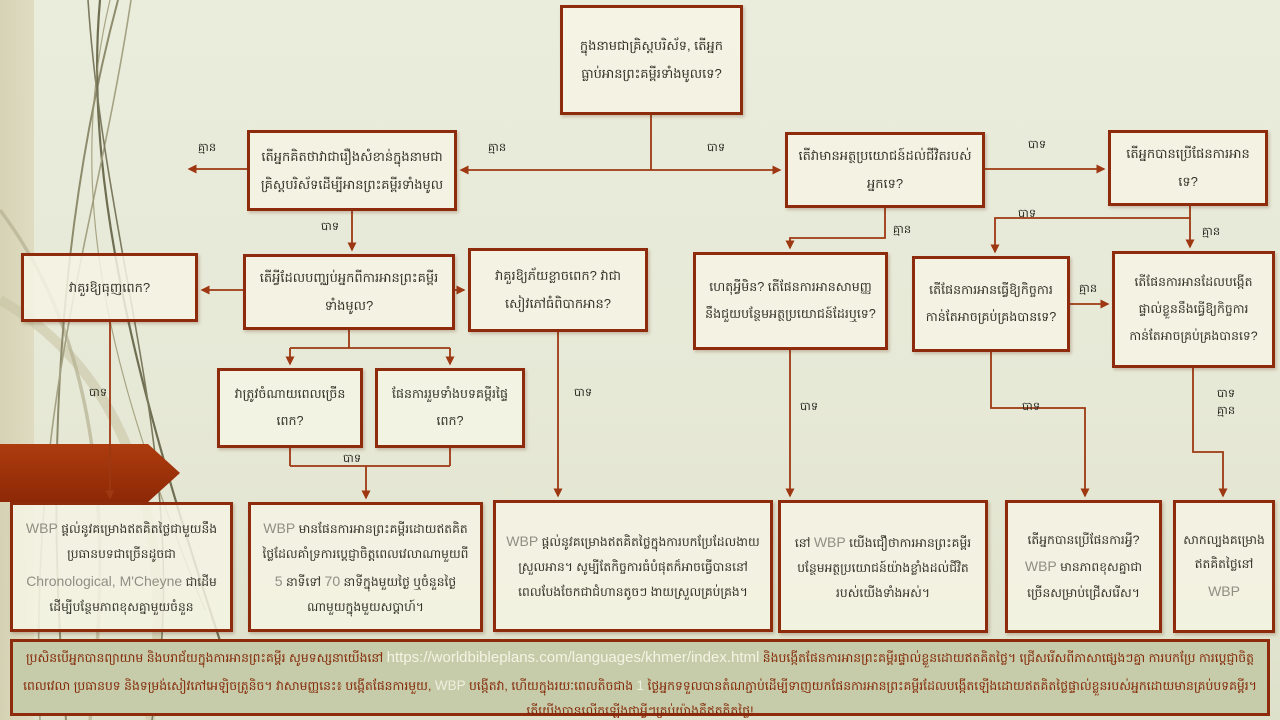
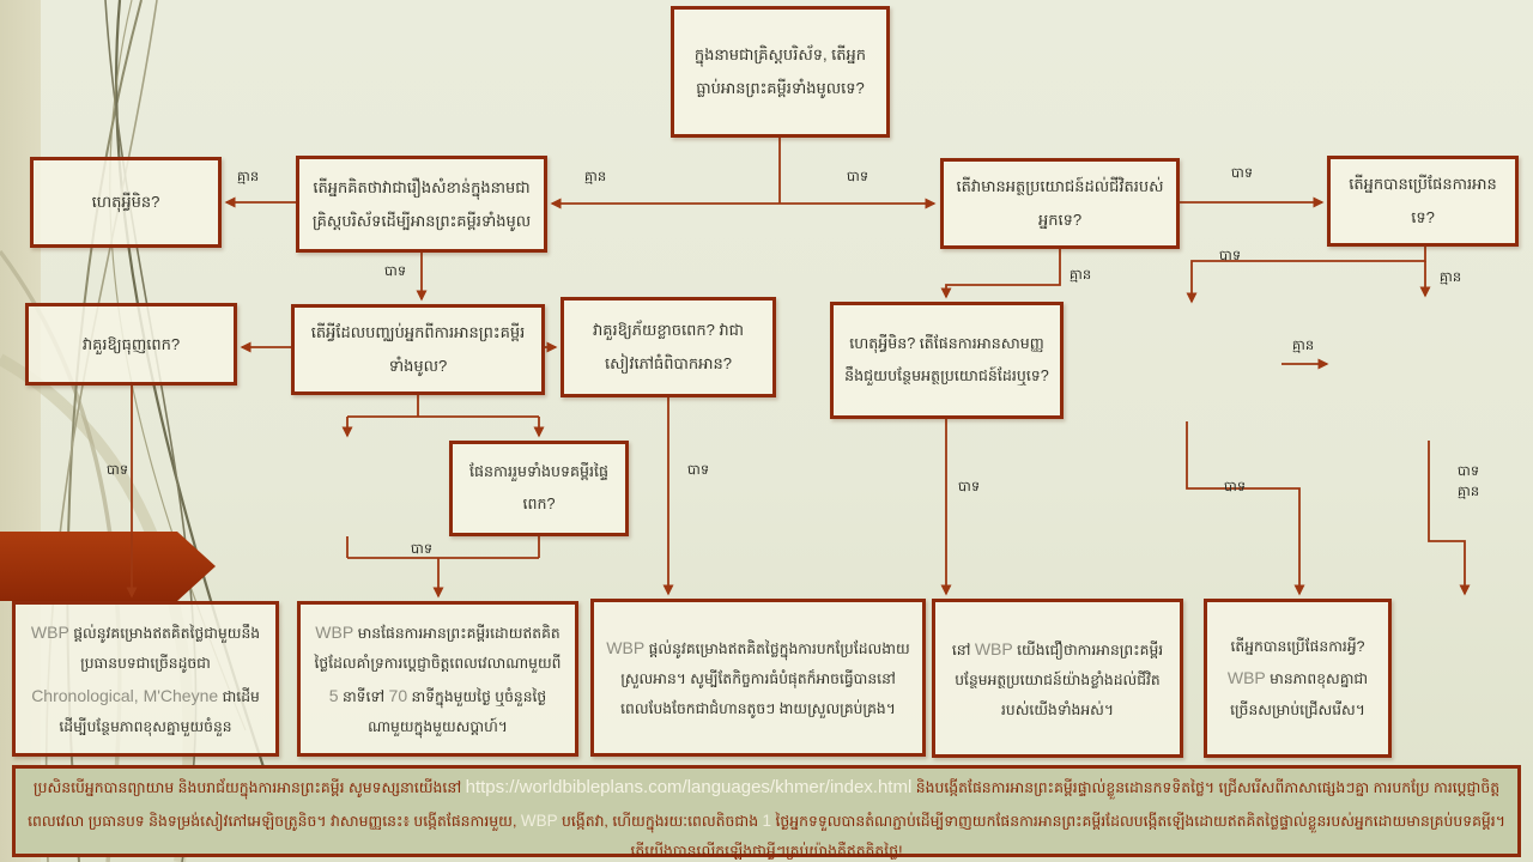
  ក្នុងនាមជាគ្រិស្ដបរិស័ទ, តើអ្នកធ្លាប់អានព្រះគម្ពីរទាំងមូលទេ?
+ ហេតុអ្វីមិន?
  តើអ្នកគិតថាវាជារឿងសំខាន់ក្នុងនាមជាគ្រិស្ដបរិស័ទដើម្បីអានព្រះគម្ពីរទាំងមូល
  តើវាមានអត្ថប្រយោជន៍ដល់ជីវិតរបស់អ្នកទេ?
  តើអ្នកបានប្រើផែនការអានទេ?
  តើអ្វីដែលបញ្ឈប់អ្នកពីការអានព្រះគម្ពីរទាំងមូល?
  វាគួរឱ្យធុញពេក?
  វាគួរឱ្យភ័យខ្លាចពេក? វាជាសៀវភៅធំពិបាកអាន?
  ហេតុអ្វីមិន? តើផែនការអានសាមញ្ញនឹងជួយបន្ថែមអត្ថប្រយោជន៍ដែរឬទេ?
- តើផែនការអានធ្វើឱ្យកិច្ចការកាន់តែអាចគ្រប់គ្រងបានទេ?
- តើផែនការអានដែលបង្កើតផ្ទាល់ខ្លួននឹងធ្វើឱ្យកិច្ចការកាន់តែអាចគ្រប់គ្រងបានទេ?
- វាត្រូវចំណាយពេលច្រើនពេក?
  ផែនការរួមទាំងបទគម្ពីរផ្ទៃពេក?
  WBP ផ្តល់នូវគម្រោងឥតគិតថ្លៃជាមួយនឹងប្រធានបទជាច្រើនដូចជា Chronological, M'Cheyne ជាដើម ដើម្បីបន្ថែមភាពខុសគ្នាមួយចំនួន
  WBP មានផែនការអានព្រះគម្ពីរដោយឥតគិតថ្លៃដែលគាំទ្រការប្តេជ្ញាចិត្តពេលវេលាណាមួយពី 5 នាទីទៅ 70 នាទីក្នុងមួយថ្ងៃ ឬចំនួនថ្ងៃណាមួយក្នុងមួយសប្តាហ៍។
  WBP ផ្តល់នូវគម្រោងឥតគិតថ្លៃក្នុងការបកប្រែដែលងាយស្រួលអាន។ សូម្បីតែកិច្ចការធំបំផុតក៏អាចធ្វើបាននៅពេលបែងចែកជាជំហានតូចៗ ងាយស្រួលគ្រប់គ្រង។
  នៅ WBP យើងជឿថាការអានព្រះគម្ពីរបន្ថែមអត្ថប្រយោជន៍យ៉ាងខ្លាំងដល់ជីវិតរបស់យើងទាំងអស់។
  តើអ្នកបានប្រើផែនការអ្វី? WBP មានភាពខុសគ្នាជាច្រើនសម្រាប់ជ្រើសរើស។
- សាកល្បងគម្រោងឥតគិតថ្លៃនៅ WBP
  គ្មាន
  គ្មាន
  បាទ
  បាទ
  បាទ
  គ្មាន
  បាទ
  គ្មាន
  គ្មាន
  បាទ
  បាទ
  បាទ
  បាទ
  បាទ
  បាទ
  គ្មាន
- ប្រសិនបើអ្នកបានព្យាយាម និងបរាជ័យក្នុងការអានព្រះគម្ពីរ សូមទស្សនាយើងនៅ https://worldbibleplans.com/languages/khmer/index.html និងបង្កើតផែនការអានព្រះគម្ពីរផ្ទាល់ខ្លួនដោយឥតគិតថ្លៃ។ ជ្រើសរើសពីភាសាផ្សេងៗគ្នា ការបកប្រែ ការប្តេជ្ញាចិត្តពេលវេលា ប្រធានបទ និងទម្រង់សៀវភៅអេឡិចត្រូនិច។ វាសាមញ្ញនេះ៖ បង្កើតផែនការមួយ, WBP បង្កើតវា, ហើយក្នុងរយៈពេលតិចជាង 1 ថ្ងៃអ្នកទទួលបានតំណភ្ជាប់ដើម្បីទាញយកផែនការអានព្រះគម្ពីរដែលបង្កើតឡើងដោយឥតគិតថ្លៃផ្ទាល់ខ្លួនរបស់អ្នកដោយមានគ្រប់បទគម្ពីរ។ តើយើងបានលើកឡើងថាអ្វីៗគ្រប់យ៉ាងគឺឥតគិតថ្លៃ!
+ ប្រសិនបើអ្នកបានព្យាយាម និងបរាជ័យក្នុងការអានព្រះគម្ពីរ សូមទស្សនាយើងនៅ https://worldbibleplans.com/languages/khmer/index.html និងបង្កើតផែនការអានព្រះគម្ពីរផ្ទាល់ខ្លួនដោនកទទិតថ្លៃ។ ជ្រើសរើសពីភាសាផ្សេងៗគ្នា ការបកប្រែ ការប្តេជ្ញាចិត្តពេលវេលា ប្រធានបទ និងទម្រង់សៀវភៅអេឡិចត្រូនិច។ វាសាមញ្ញនេះ៖ បង្កើតផែនការមួយ, WBP បង្កើតវា, ហើយក្នុងរយៈពេលតិចជាង 1 ថ្ងៃអ្នកទទួលបានតំណភ្ជាប់ដើម្បីទាញយកផែនការអានព្រះគម្ពីរដែលបង្កើតឡើងដោយឥតគិតថ្លៃផ្ទាល់ខ្លួនរបស់អ្នកដោយមានគ្រប់បទគម្ពីរ។ តើយើងបានលើកឡើងថាអ្វីៗគ្រប់យ៉ាងគឺឥតគិតថ្លៃ!
